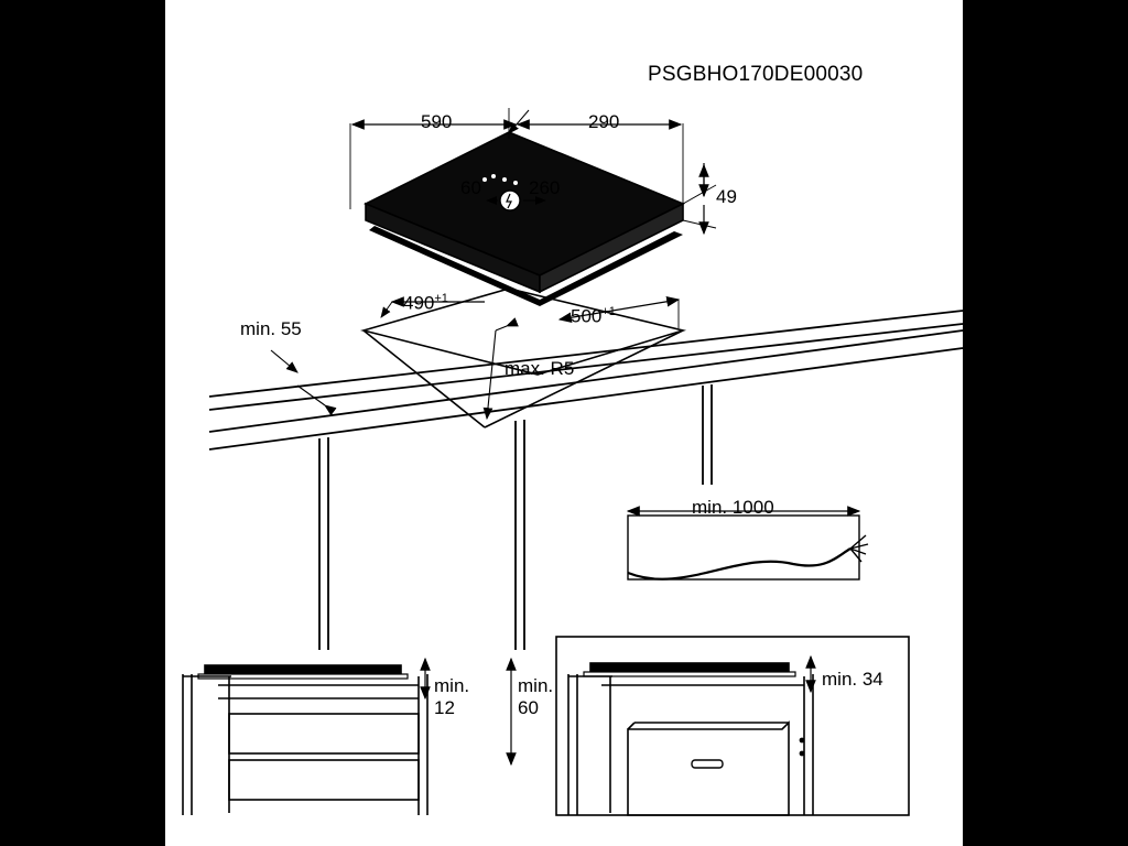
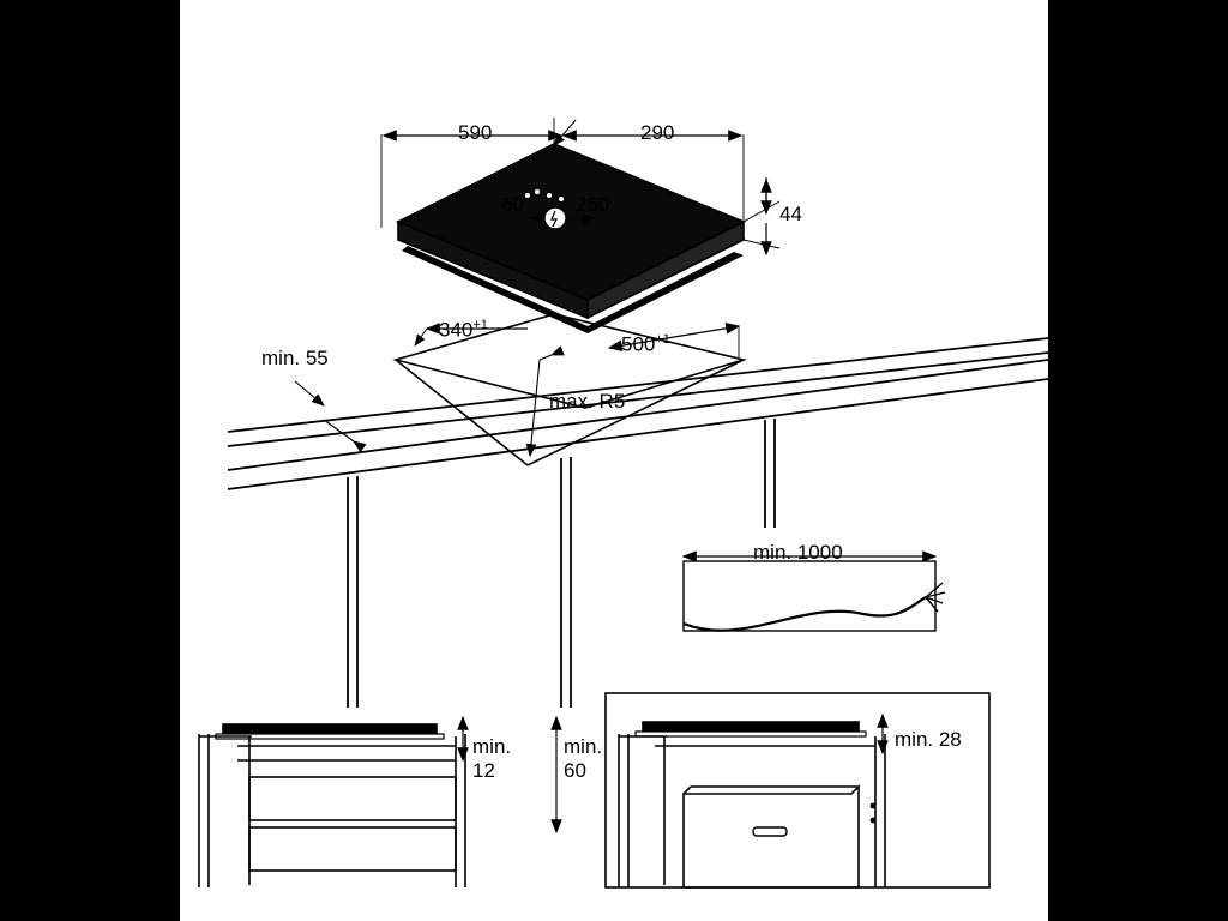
- PSGBHO170DE00030
  590
  290
- 49
+ 44
- 490+1
+ 340+1
  500+1
  min. 55
  max. R5
  min. 1000
  min.
  12
  min.
  60
- min. 34
+ min. 28
